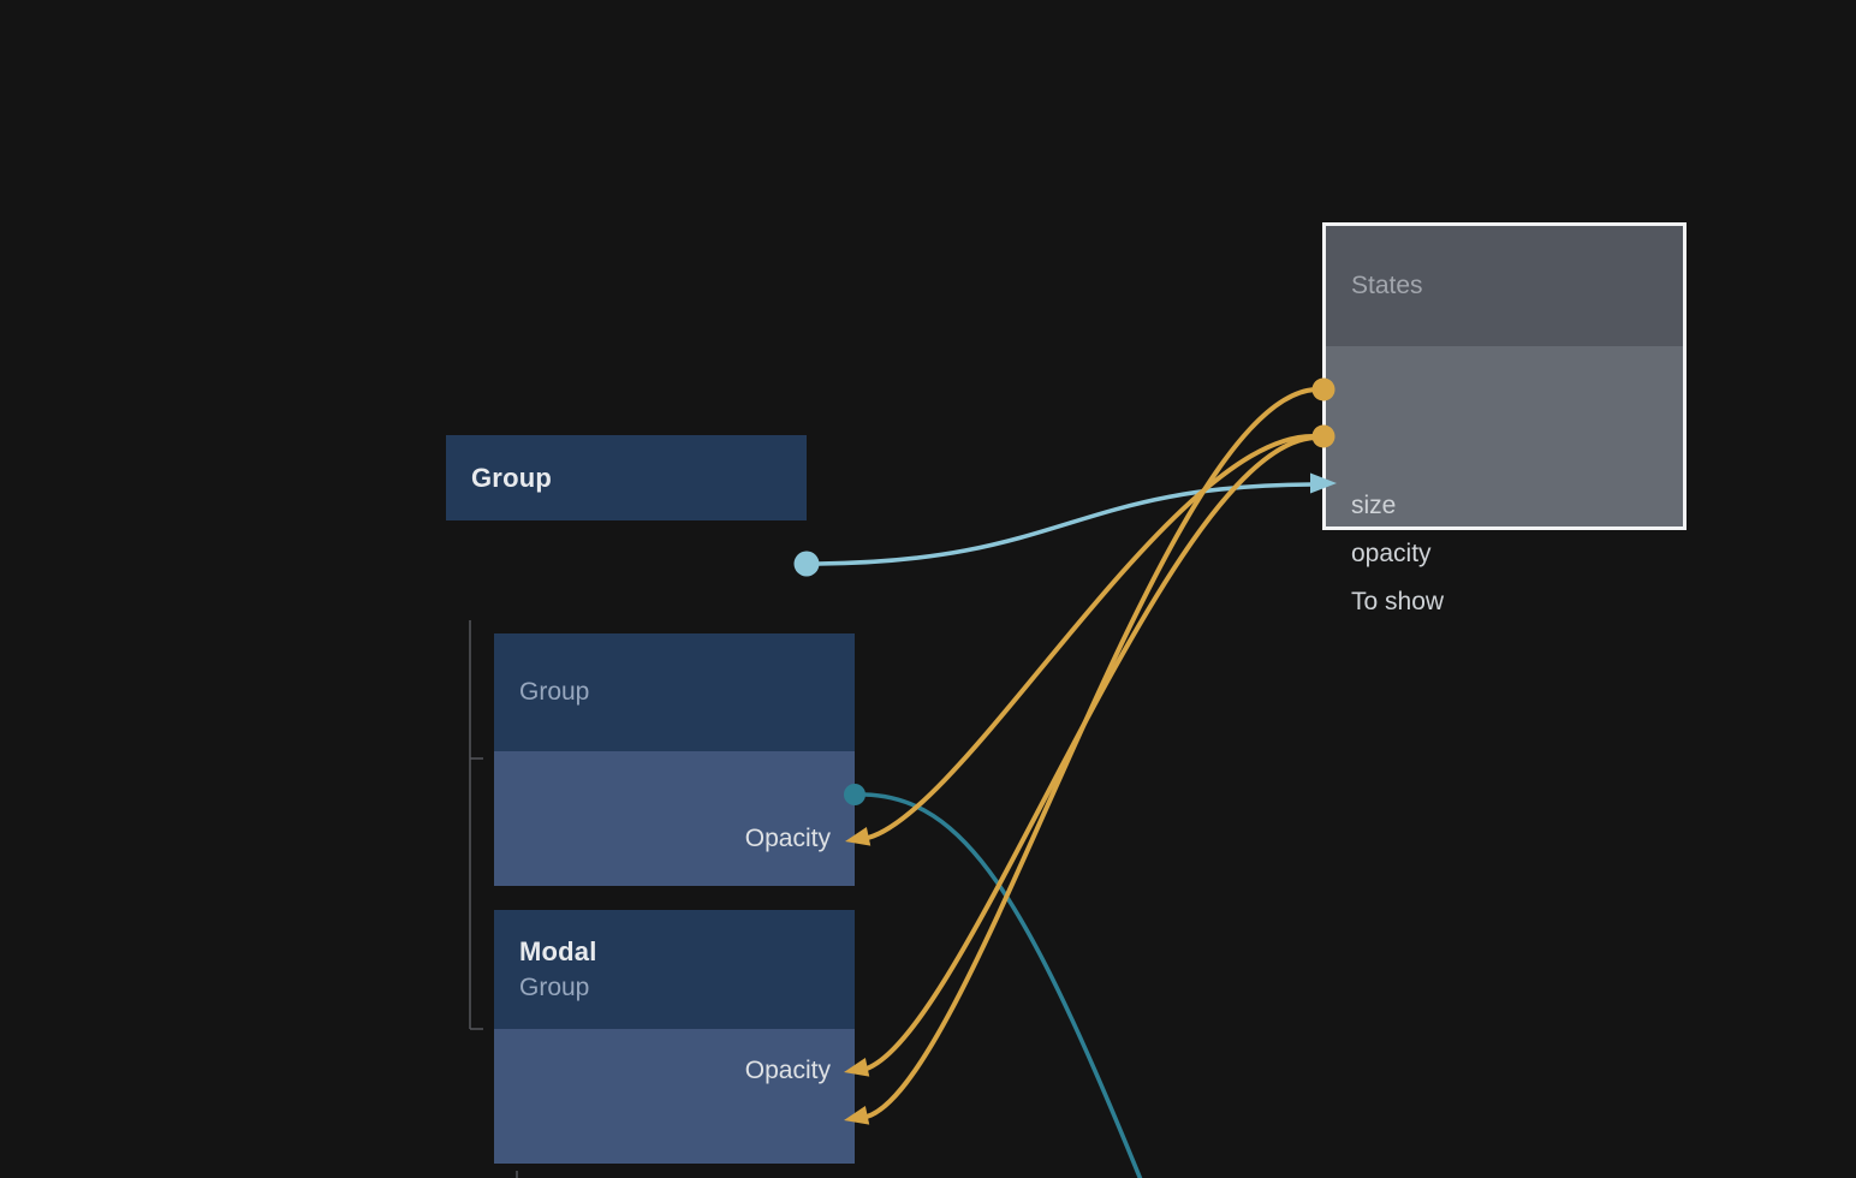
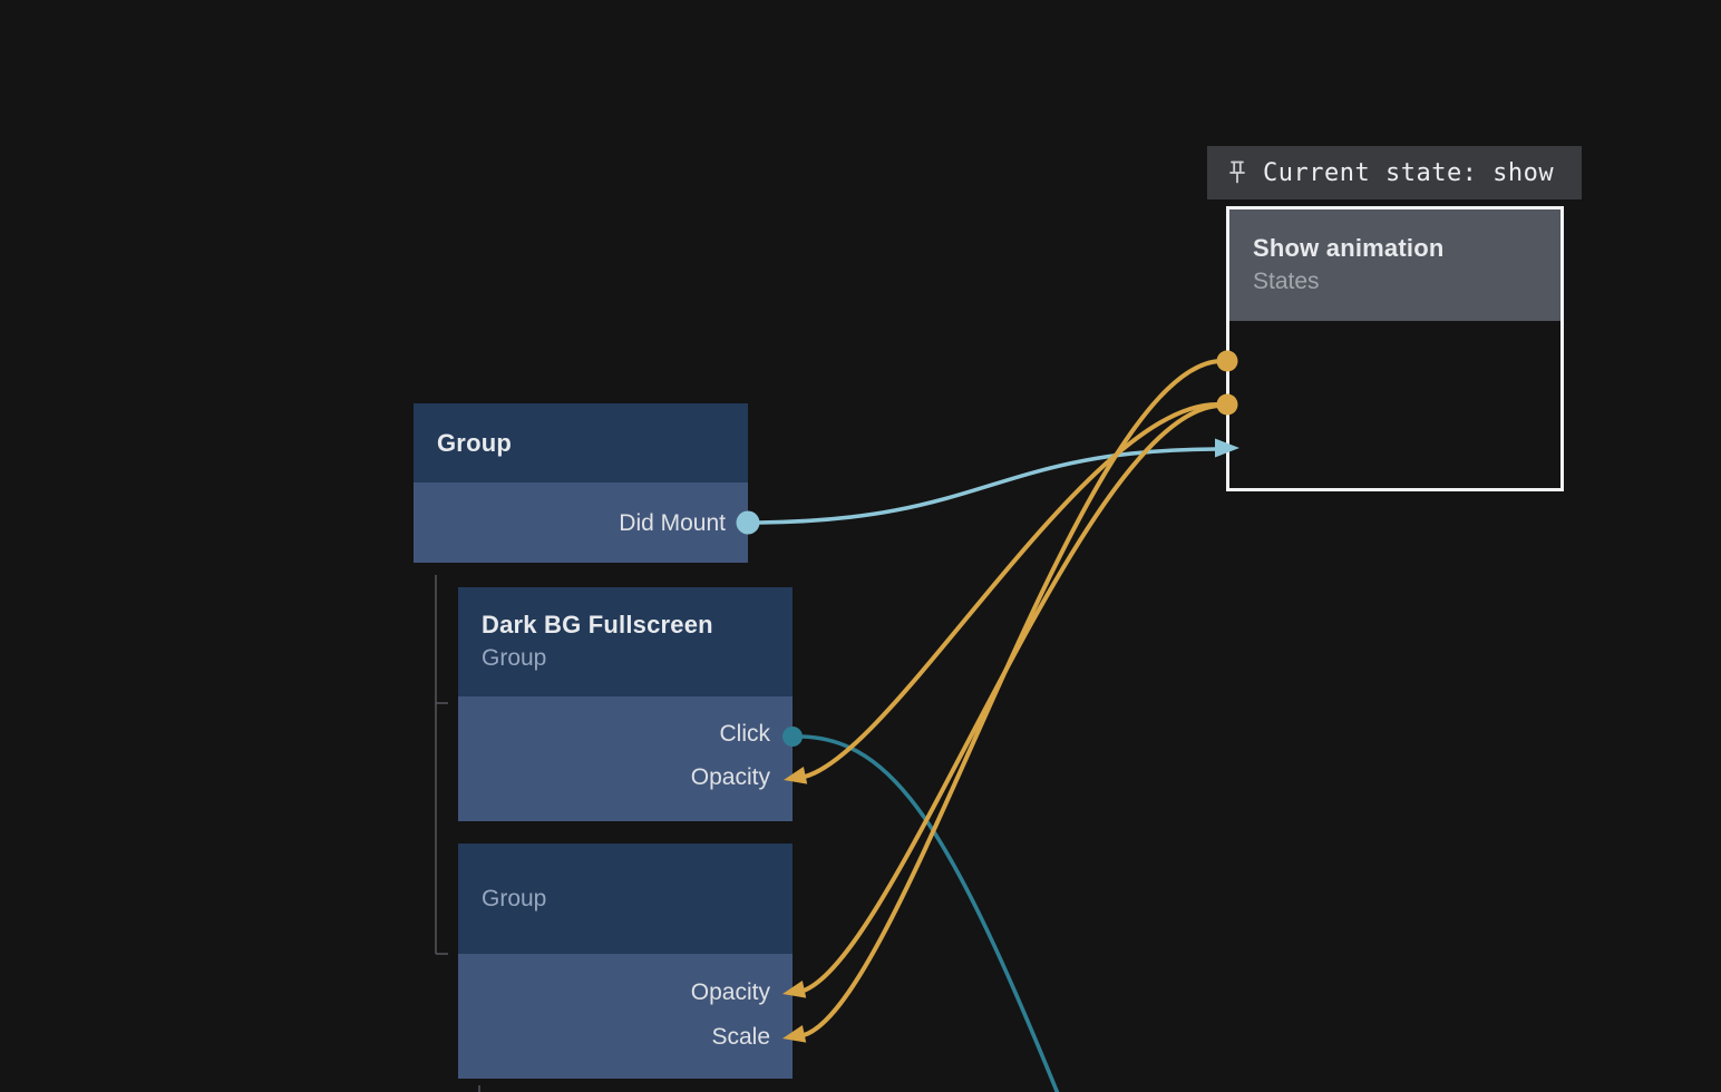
+ Current state: show
+ Show animation
  States
- size
- opacity
- To show
  Group
+ Did Mount
+ Dark BG Fullscreen
  Group
+ Click
  Opacity
- Modal
  Group
  Opacity
+ Scale
